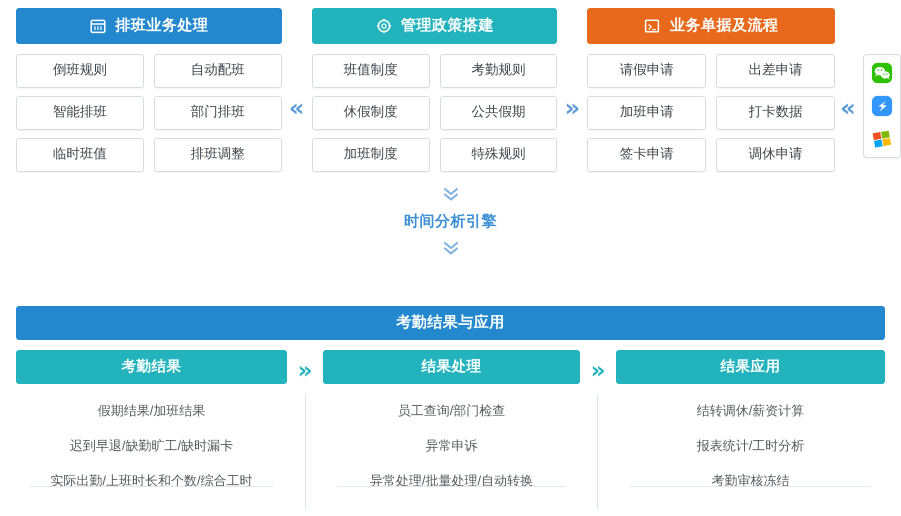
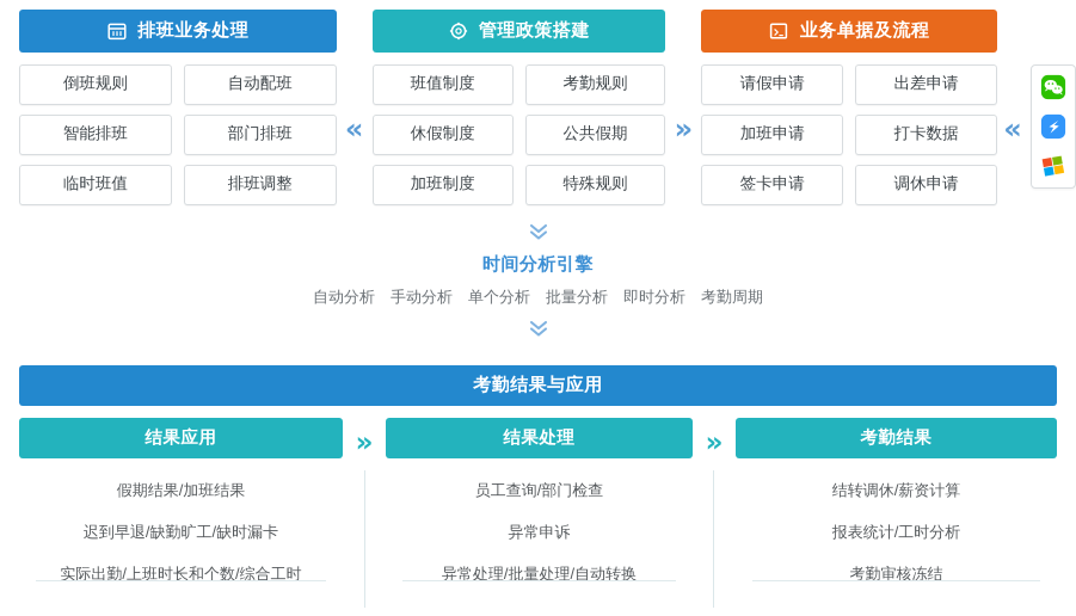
  排班业务处理
  倒班规则
  自动配班
  智能排班
  部门排班
  临时班值
  排班调整
  «
  管理政策搭建
  班值制度
  考勤规则
  休假制度
  公共假期
  加班制度
  特殊规则
  »
  业务单据及流程
  请假申请
  出差申请
  加班申请
  打卡数据
  签卡申请
  调休申请
  «
  时间分析引擎
+ 自动分析
+ 手动分析
+ 单个分析
+ 批量分析
+ 即时分析
+ 考勤周期
  考勤结果与应用
- 考勤结果
+ 结果应用
  假期结果/加班结果
  迟到早退/缺勤旷工/缺时漏卡
  实际出勤/上班时长和个数/综合工时
  »
  结果处理
  员工查询/部门检查
  异常申诉
  异常处理/批量处理/自动转换
  »
- 结果应用
+ 考勤结果
  结转调休/薪资计算
  报表统计/工时分析
  考勤审核冻结
